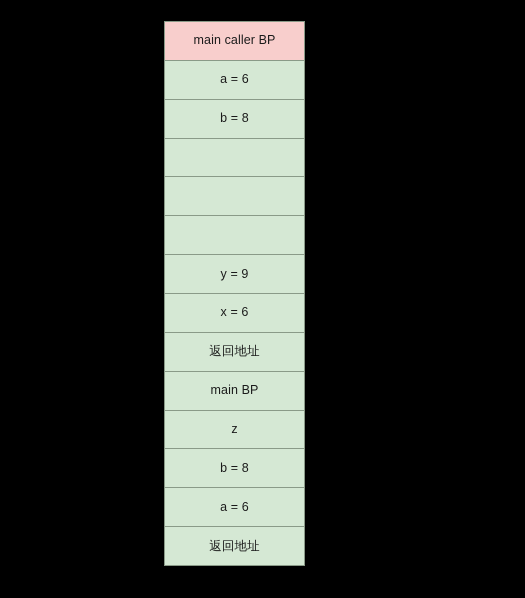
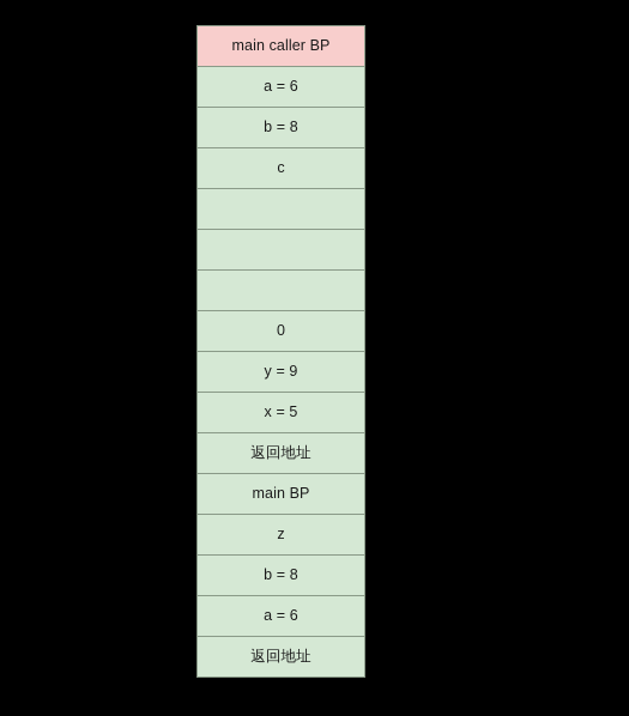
  main caller BP
  a = 6
  b = 8
+ c
+ 0
  y = 9
- x = 6
+ x = 5
  返回地址
  main BP
  z
  b = 8
  a = 6
  返回地址
